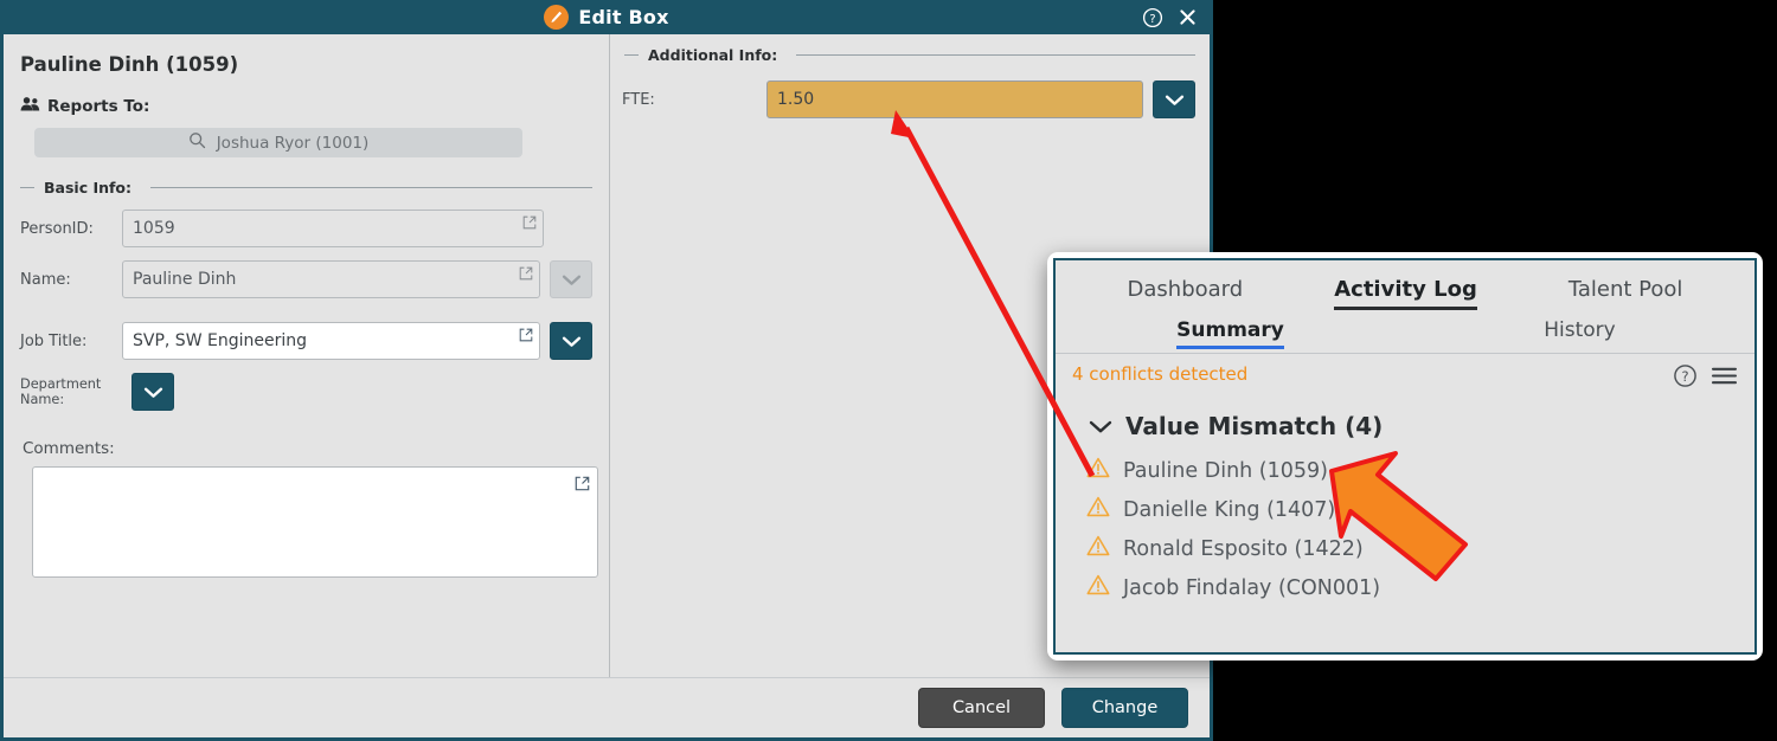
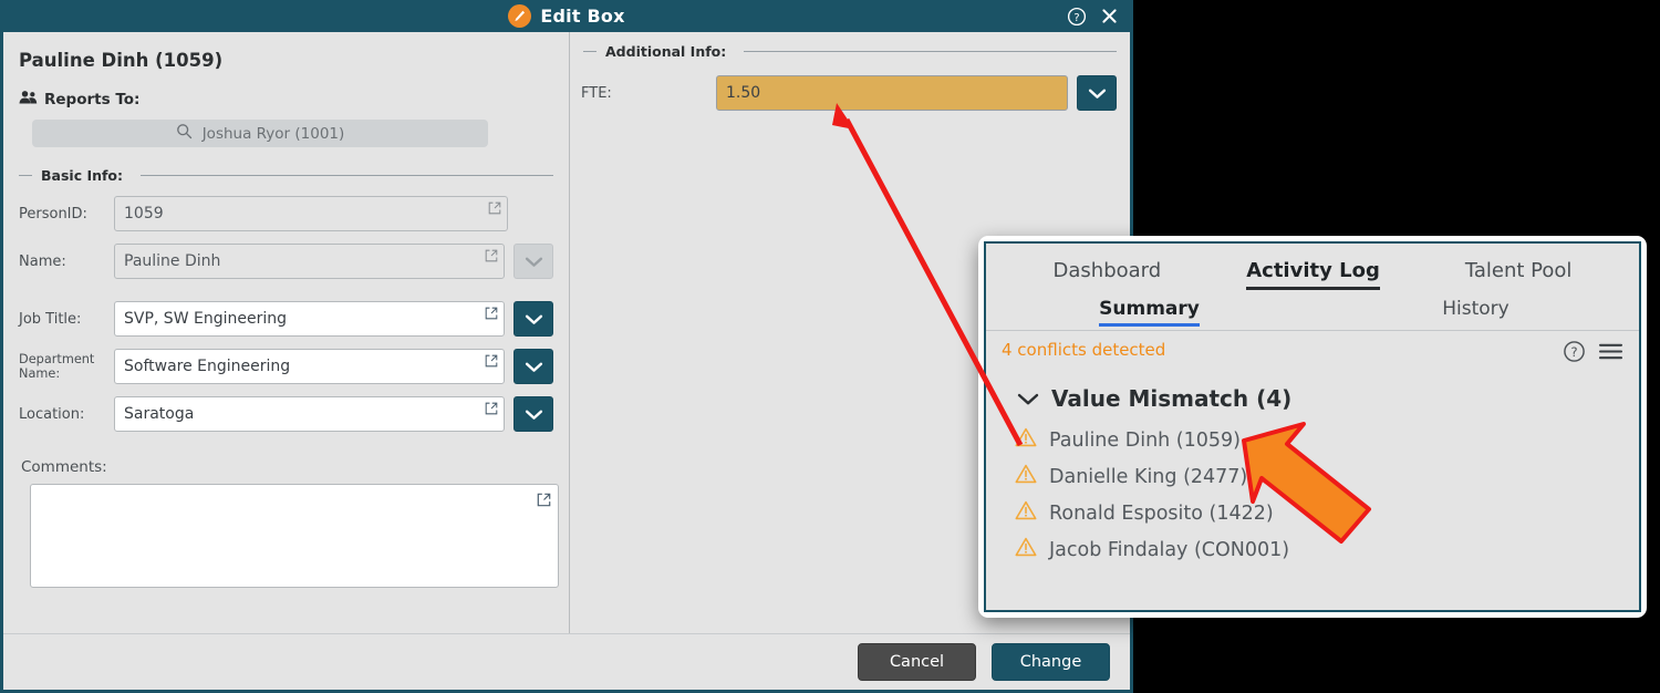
  Edit Box
  ?
  Pauline Dinh (1059)
  Reports To:
  Joshua Ryor (1001)
  Basic Info:
  PersonID:
  1059
  Name:
  Pauline Dinh
  Job Title:
  SVP, SW Engineering
  Department Name:
+ Software Engineering
+ Location:
+ Saratoga
  Comments:
  Additional Info:
  FTE:
  1.50
  Cancel
  Change
  Dashboard
  Activity Log
  Talent Pool
  Summary
  History
  4 conflicts detected
  ?
  Value Mismatch (4)
  Pauline Dinh (1059)
- Danielle King (1407)
+ Danielle King (2477)
  Ronald Esposito (1422)
  Jacob Findalay (CON001)
